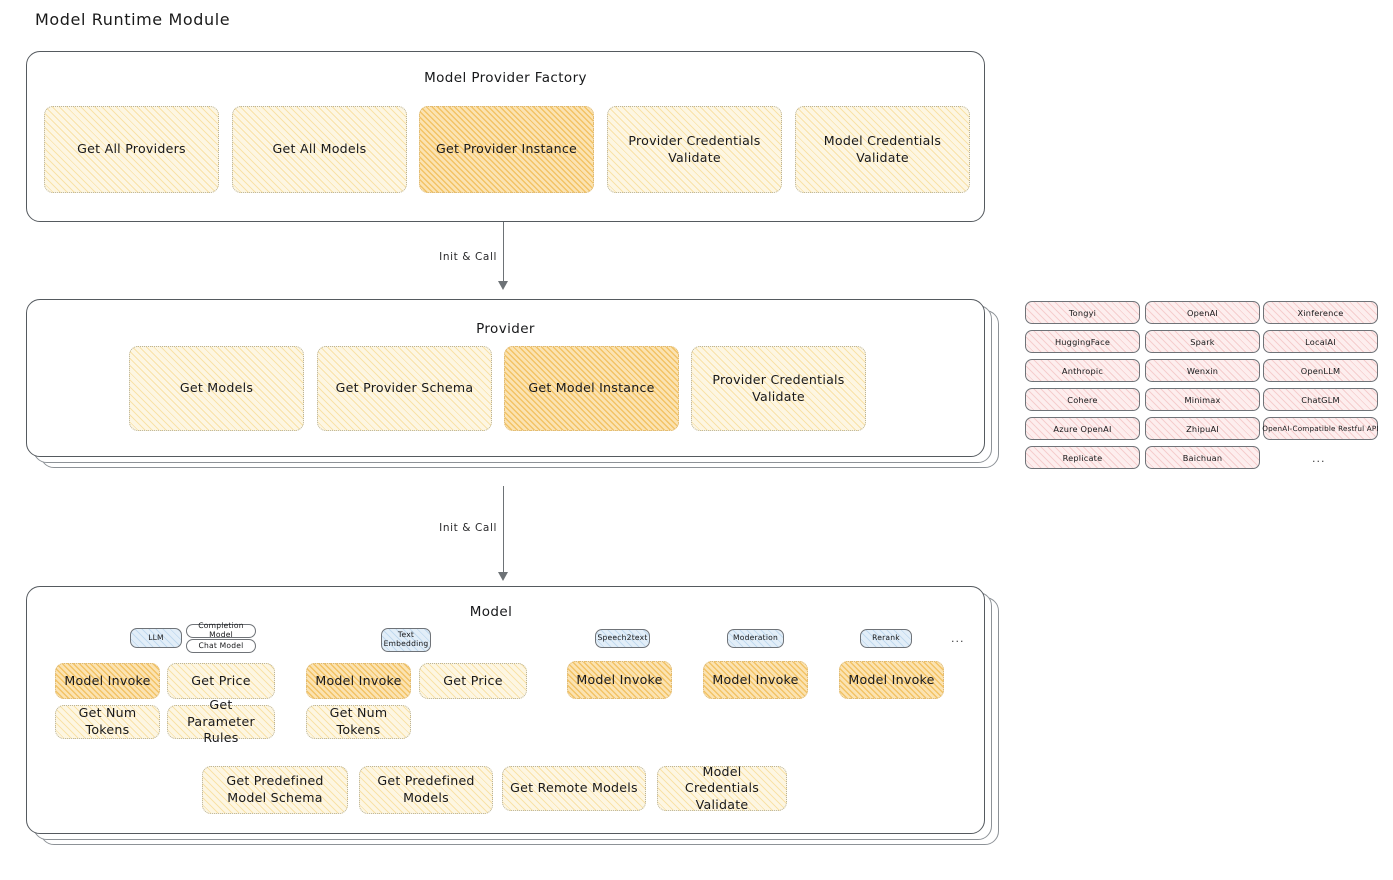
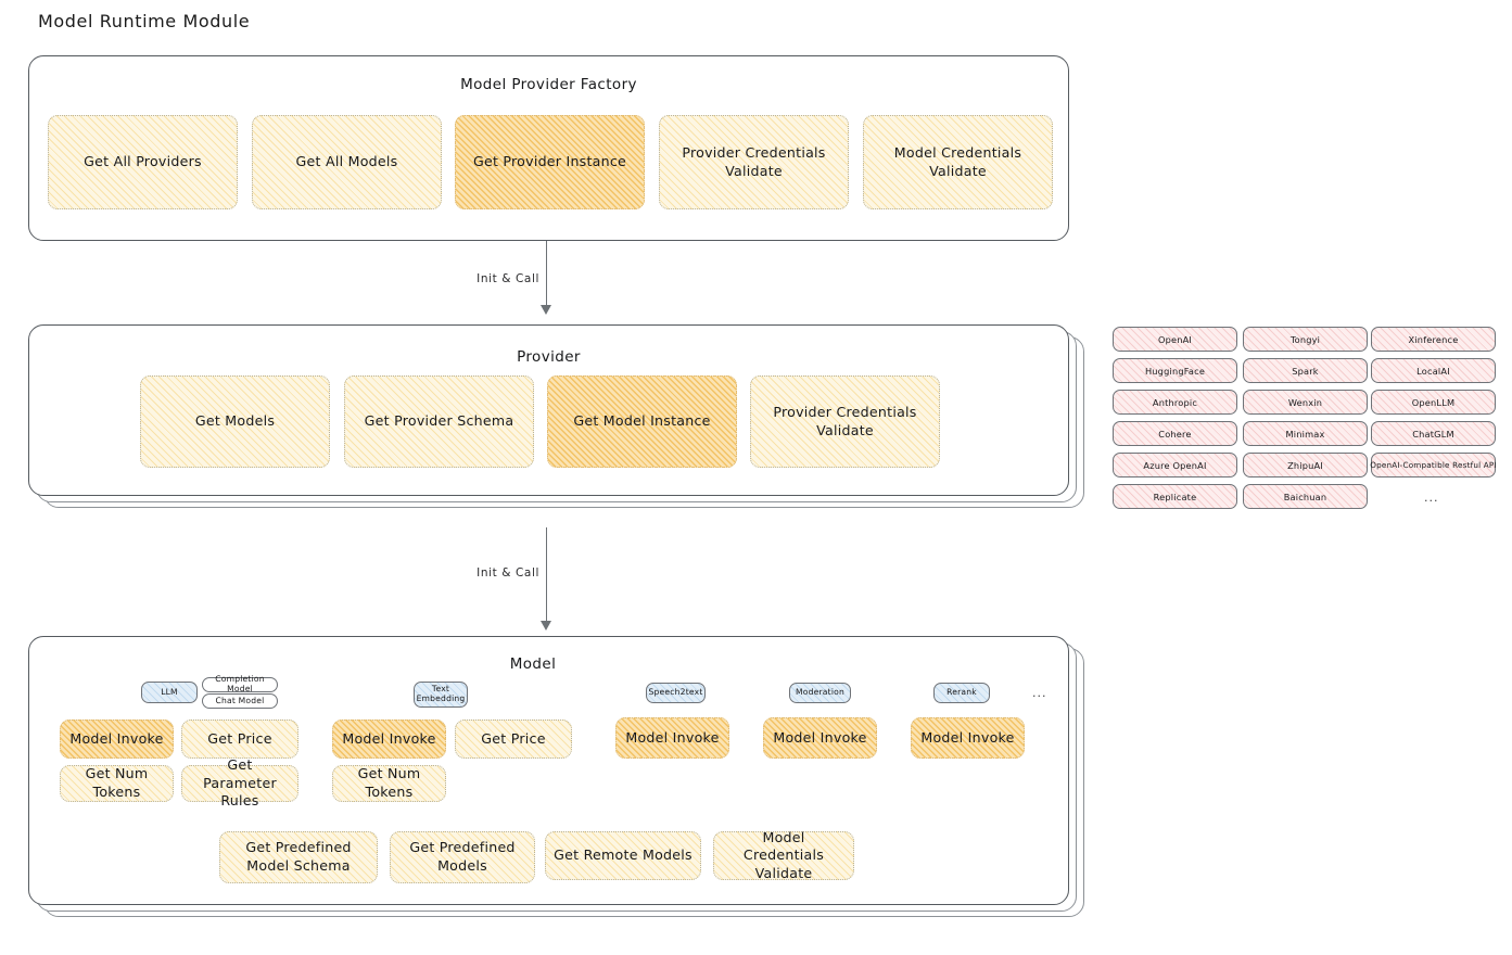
  Model Runtime Module
  Model Provider Factory
  Get All Providers
  Get All Models
  Get Provider Instance
  Provider Credentials Validate
  Model Credentials Validate
  Init & Call
  Provider
  Get Models
  Get Provider Schema
  Get Model Instance
  Provider Credentials Validate
- Tongyi
+ OpenAI
  HuggingFace
  Anthropic
  Cohere
  Azure OpenAI
  Replicate
- OpenAI
+ Tongyi
  Spark
  Wenxin
  Minimax
  ZhipuAI
  Baichuan
  Xinference
  LocalAI
  OpenLLM
  ChatGLM
  OpenAI-Compatible Restful API
  ...
  Init & Call
  Model
  LLM
  Completion Model
  Chat Model
  Text Embedding
  Speech2text
  Moderation
  Rerank
  ...
  Model Invoke
  Get Price
  Get Num Tokens
  Get Parameter Rules
  Model Invoke
  Get Price
  Get Num Tokens
  Model Invoke
  Model Invoke
  Model Invoke
  Get Predefined Model Schema
  Get Predefined Models
  Get Remote Models
  Model Credentials Validate
